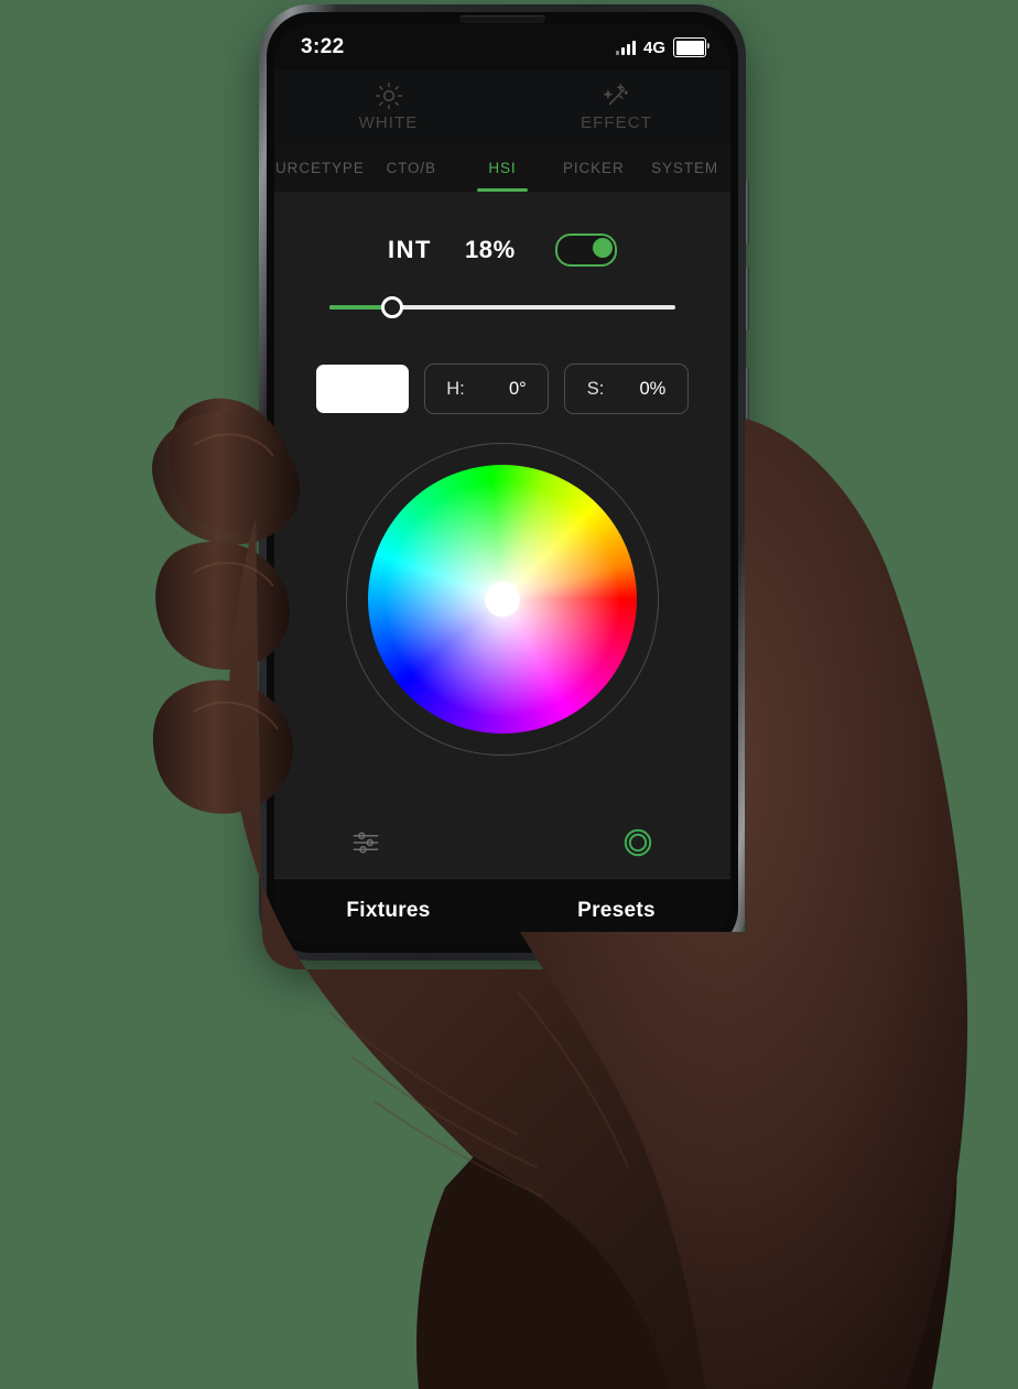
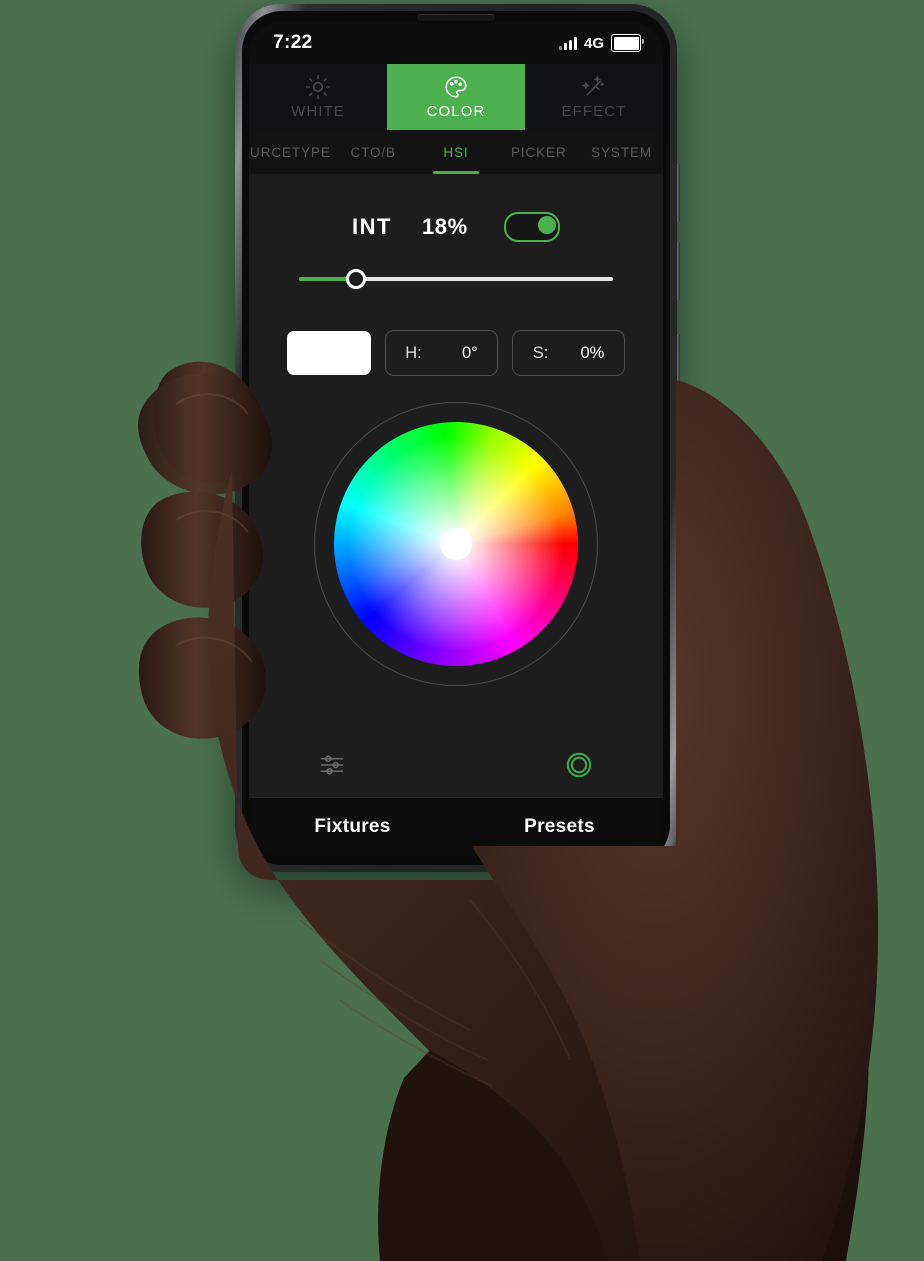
- 3:22
+ 7:22
  4G
  WHITE
+ COLOR
  EFFECT
  URCETYPE
  CTO/B
  HSI
  PICKER
  SYSTEM
  INT
  18%
  H:
  0°
  S:
  0%
  Fixtures
  Presets
